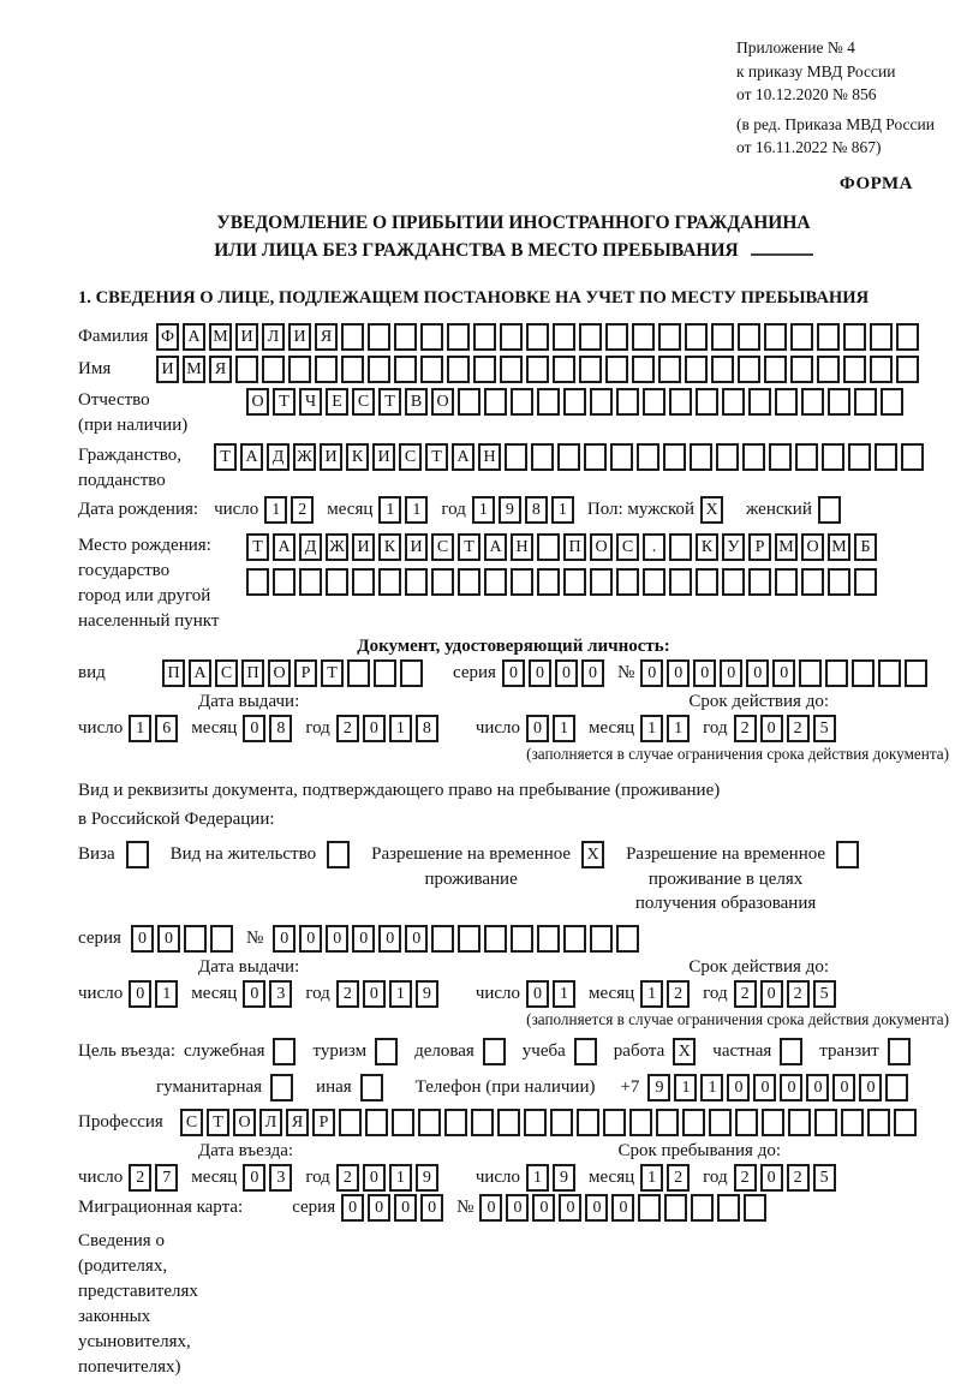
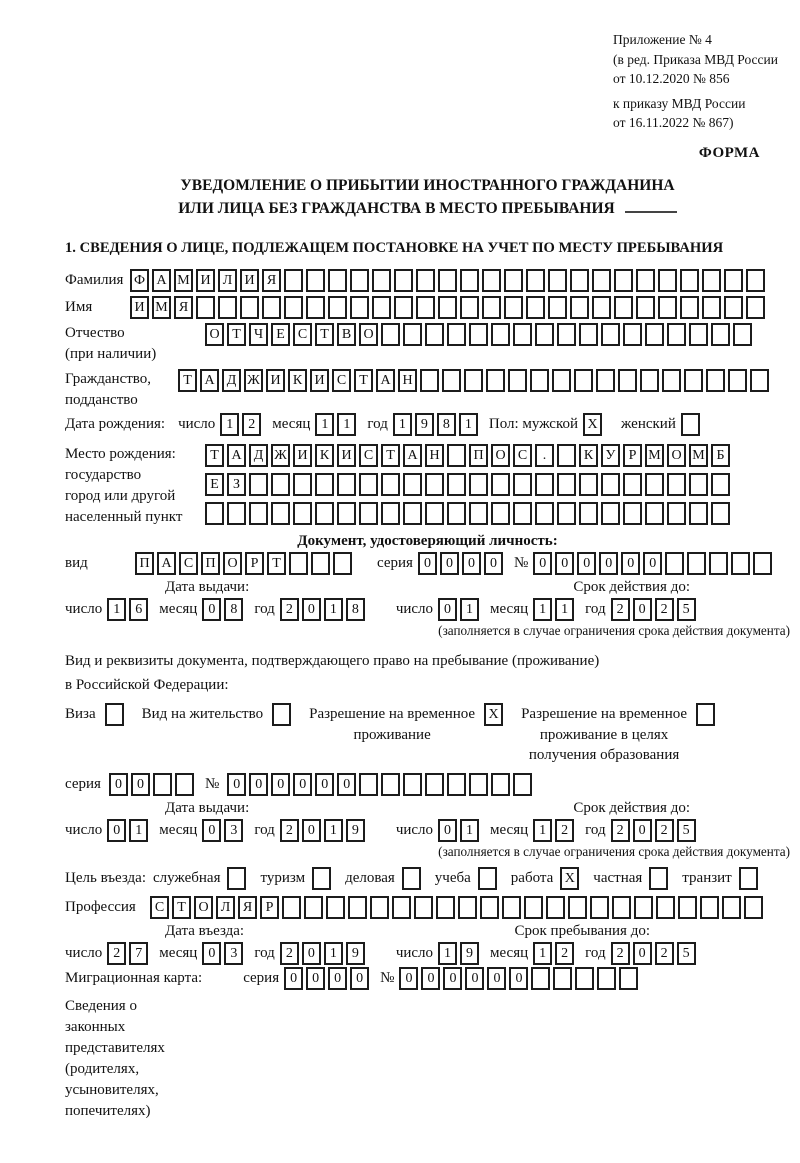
  Приложение № 4
- к приказу МВД России
+ (в ред. Приказа МВД России
  от 10.12.2020 № 856
- (в ред. Приказа МВД России
+ к приказу МВД России
  от 16.11.2022 № 867)
  ФОРМА
  УВЕДОМЛЕНИЕ О ПРИБЫТИИ ИНОСТРАННОГО ГРАЖДАНИНА
  ИЛИ ЛИЦА БЕЗ ГРАЖДАНСТВА В МЕСТО ПРЕБЫВАНИЯ
  1. СВЕДЕНИЯ О ЛИЦЕ, ПОДЛЕЖАЩЕМ ПОСТАНОВКЕ НА УЧЕТ ПО МЕСТУ ПРЕБЫВАНИЯ
  Фамилия
  Ф А М И Л И Я
  Имя
  И М Я
  Отчество
  (при наличии)
  О Т Ч Е С Т В О
  Гражданство,
  подданство
  Т А Д Ж И К И С Т А Н
  Дата рождения:
  число
  1 2
  месяц
  1 1
  год
  1 9 8 1
  Пол: мужской
  X
  женский
  Место рождения:
  государство
  город или другой
  населенный пункт
  Т А Д Ж И К И С Т А Н П О С . К У Р М О М Б
+ Е З
  Документ, удостоверяющий личность:
  вид
  П А С П О Р Т
  серия
  0 0 0 0
  №
  0 0 0 0 0 0
  Дата выдачи:
  Срок действия до:
  число
  1 6
  месяц
  0 8
  год
  2 0 1 8
  число
  0 1
  месяц
  1 1
  год
  2 0 2 5
  (заполняется в случае ограничения срока действия документа)
  Вид и реквизиты документа, подтверждающего право на пребывание (проживание)
  в Российской Федерации:
  Виза
  Вид на жительство
  Разрешение на временное
  проживание
  X
  Разрешение на временное
  проживание в целях
  получения образования
  серия
  0 0
  №
  0 0 0 0 0 0
  Дата выдачи:
  Срок действия до:
  число
  0 1
  месяц
  0 3
  год
  2 0 1 9
  число
  0 1
  месяц
  1 2
  год
  2 0 2 5
  (заполняется в случае ограничения срока действия документа)
  Цель въезда:
  служебная
  туризм
  деловая
  учеба
  работа
  X
  частная
  транзит
- гуманитарная
- иная
- Телефон (при наличии)
- +7
- 9 1 1 0 0 0 0 0 0
  Профессия
  С Т О Л Я Р
  Дата въезда:
  Срок пребывания до:
  число
  2 7
  месяц
  0 3
  год
  2 0 1 9
  число
  1 9
  месяц
  1 2
  год
  2 0 2 5
  Миграционная карта:
  серия
  0 0 0 0
  №
  0 0 0 0 0 0
  Сведения о
- (родителях,
+ законных
  представителях
- законных
+ (родителях,
  усыновителях,
  попечителях)
